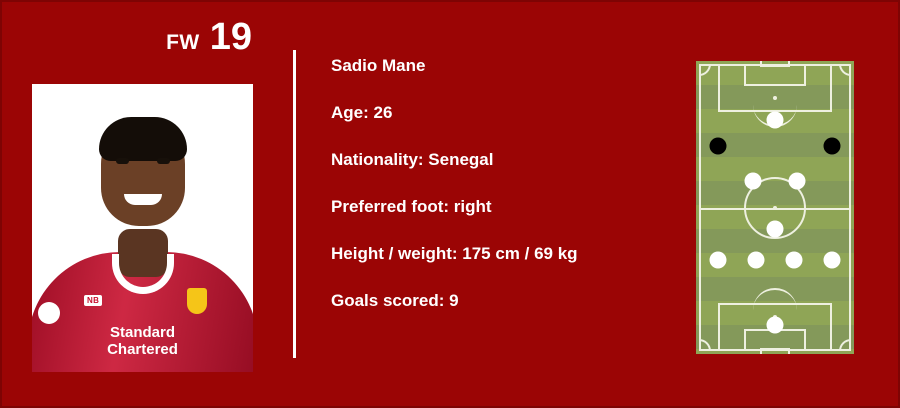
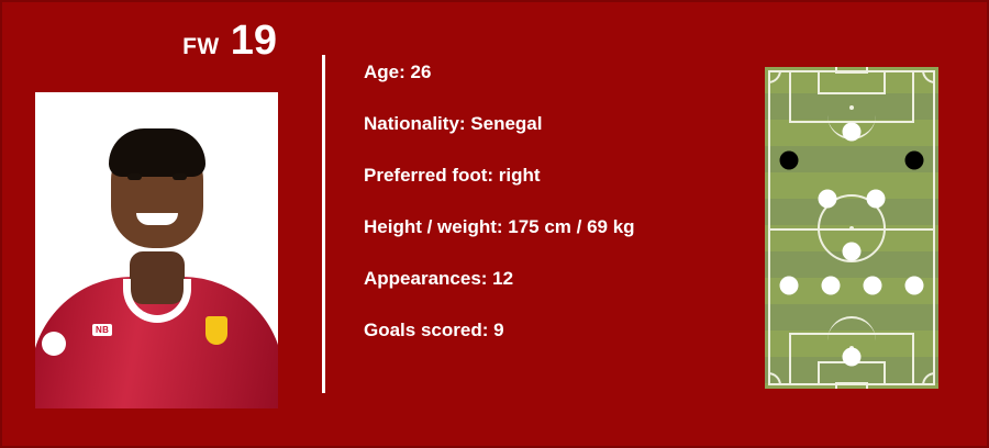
  FW 19
  NB
- Standard
- Chartered
- Sadio Mane
  Age: 26
  Nationality: Senegal
  Preferred foot: right
  Height / weight: 175 cm / 69 kg
+ Appearances: 12
  Goals scored: 9
